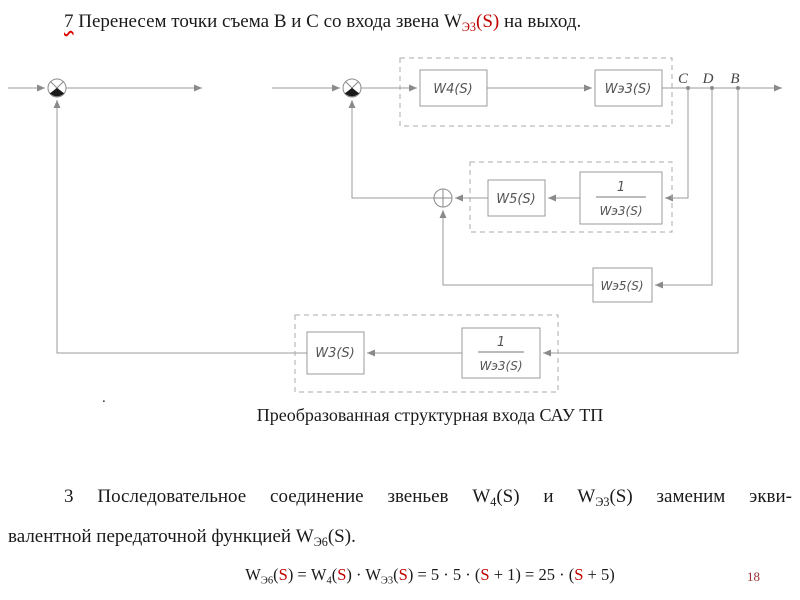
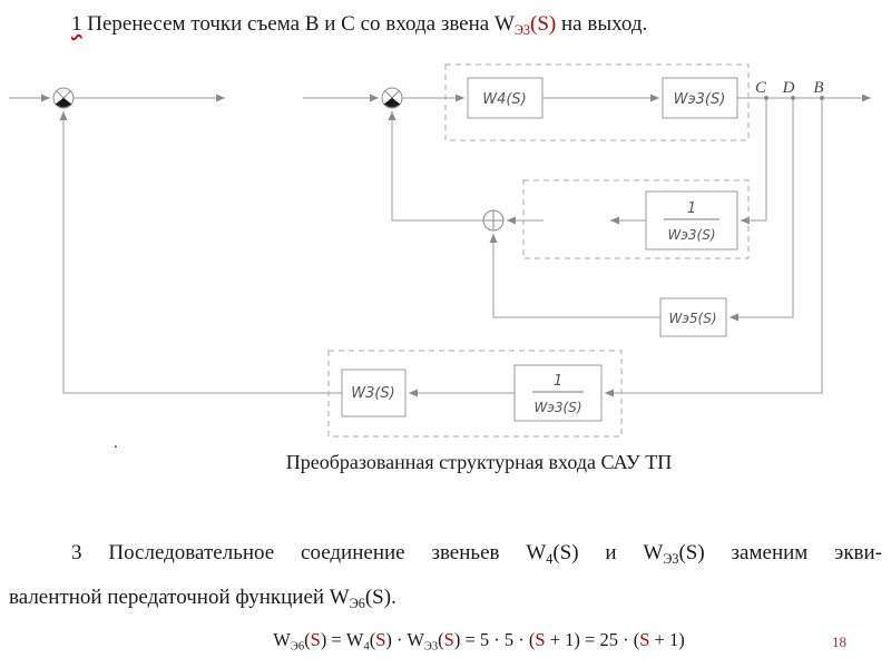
- 7 Перенесем точки съема В и С со входа звена WЭ3(S) на выход.
+ 1 Перенесем точки съема В и С со входа звена WЭ3(S) на выход.
  W4(S)
  Wэ3(S)
- W5(S)
  1
  Wэ3(S)
  Wэ5(S)
  1
  Wэ3(S)
  W3(S)
  C
  D
  B
  .
  Преобразованная структурная входа САУ ТП
  3 Последовательное соединение звеньев W4(S) и WЭ3(S) заменим экви-
  валентной передаточной функцией WЭ6(S).
- WЭ6(S) = W4(S) · WЭ3(S) = 5 · 5 · (S + 1) = 25 · (S + 5)
+ WЭ6(S) = W4(S) · WЭ3(S) = 5 · 5 · (S + 1) = 25 · (S + 1)
  18
